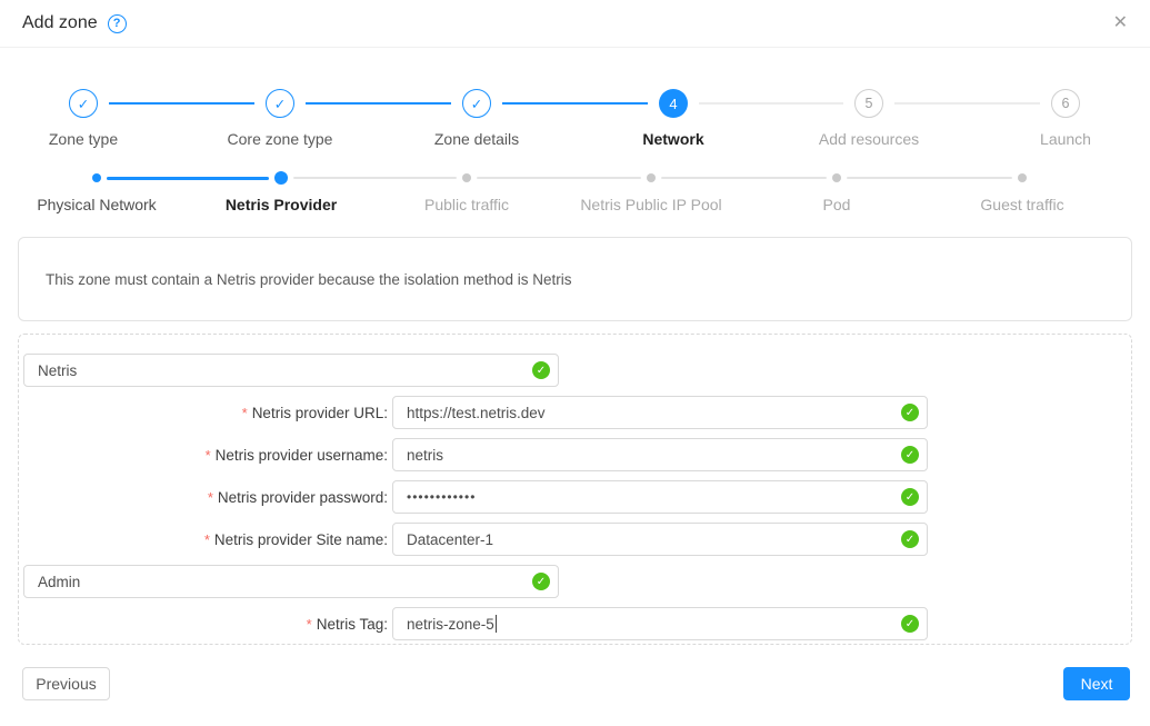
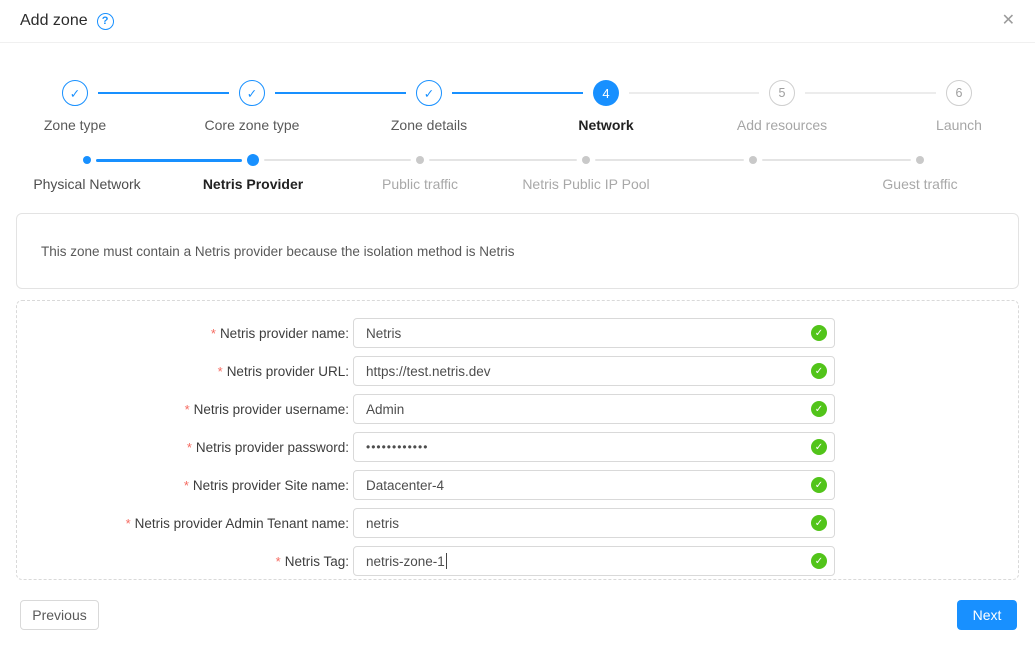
  Add zone
  ?
  ✕
  ✓
  ✓
  ✓
  4
  5
  6
  Zone type
  Core zone type
  Zone details
  Network
  Add resources
  Launch
  Physical Network
  Netris Provider
  Public traffic
  Netris Public IP Pool
- Pod
  Guest traffic
  This zone must contain a Netris provider because the isolation method is Netris
+ * Netris provider name:
  Netris
  ✓
  * Netris provider URL:
  https://test.netris.dev
  ✓
  * Netris provider username:
- netris
+ Admin
  ✓
  * Netris provider password:
  ••••••••••••
  ✓
  * Netris provider Site name:
- Datacenter-1
+ Datacenter-4
  ✓
+ * Netris provider Admin Tenant name:
- Admin
+ netris
  ✓
  * Netris Tag:
- netris-zone-5
+ netris-zone-1
  ✓
  Previous
  Next
